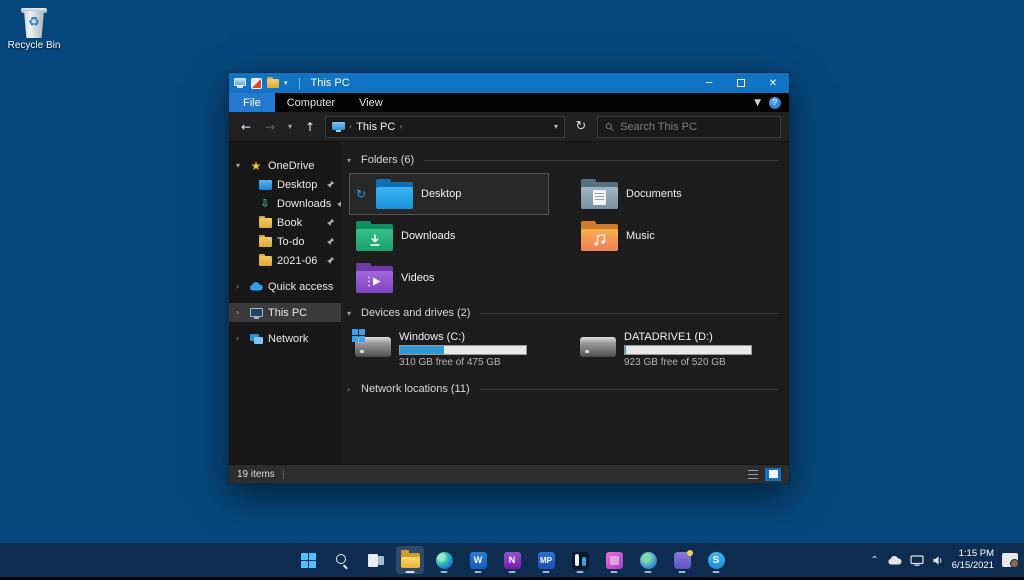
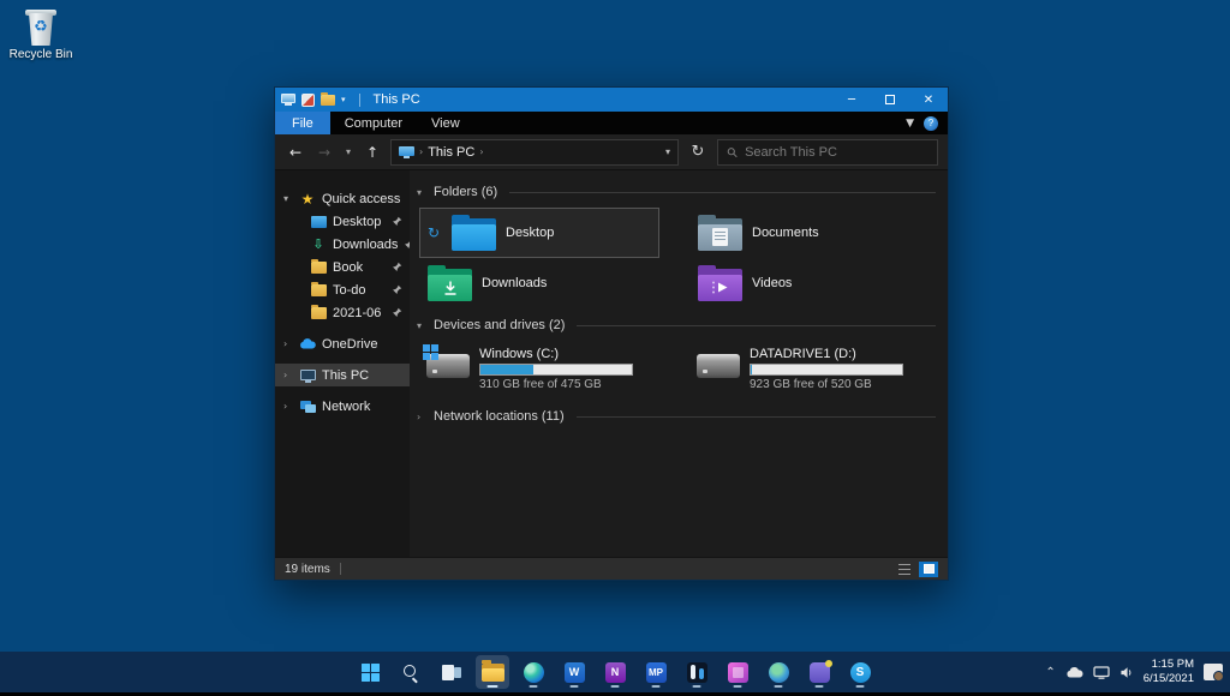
  ♻
  Recycle Bin
  ▾
  This PC
  ─
  ✕
  File
  Computer
  View
  ▼
  ?
  ←
  →
  ▾
  ↑
  ›
  This PC
  ›
  ▾
  ↻
  Search This PC
  ▾
  ★
- OneDrive
+ Quick access
  Desktop
  ⇩
  Downloads
  Book
  To-do
  2021-06
  ›
- Quick access
+ OneDrive
  ›
  This PC
  ›
  Network
  ▾
  Folders (6)
  ↻
  Desktop
  Documents
  Downloads
- Music
  Videos
  ▾
  Devices and drives (2)
  Windows (C:)
  310 GB free of 475 GB
  DATADRIVE1 (D:)
  923 GB free of 520 GB
  ›
  Network locations (11)
  19 items
  W
  N
  MP
  S
  ⌃
  1:15 PM
  6/15/2021
